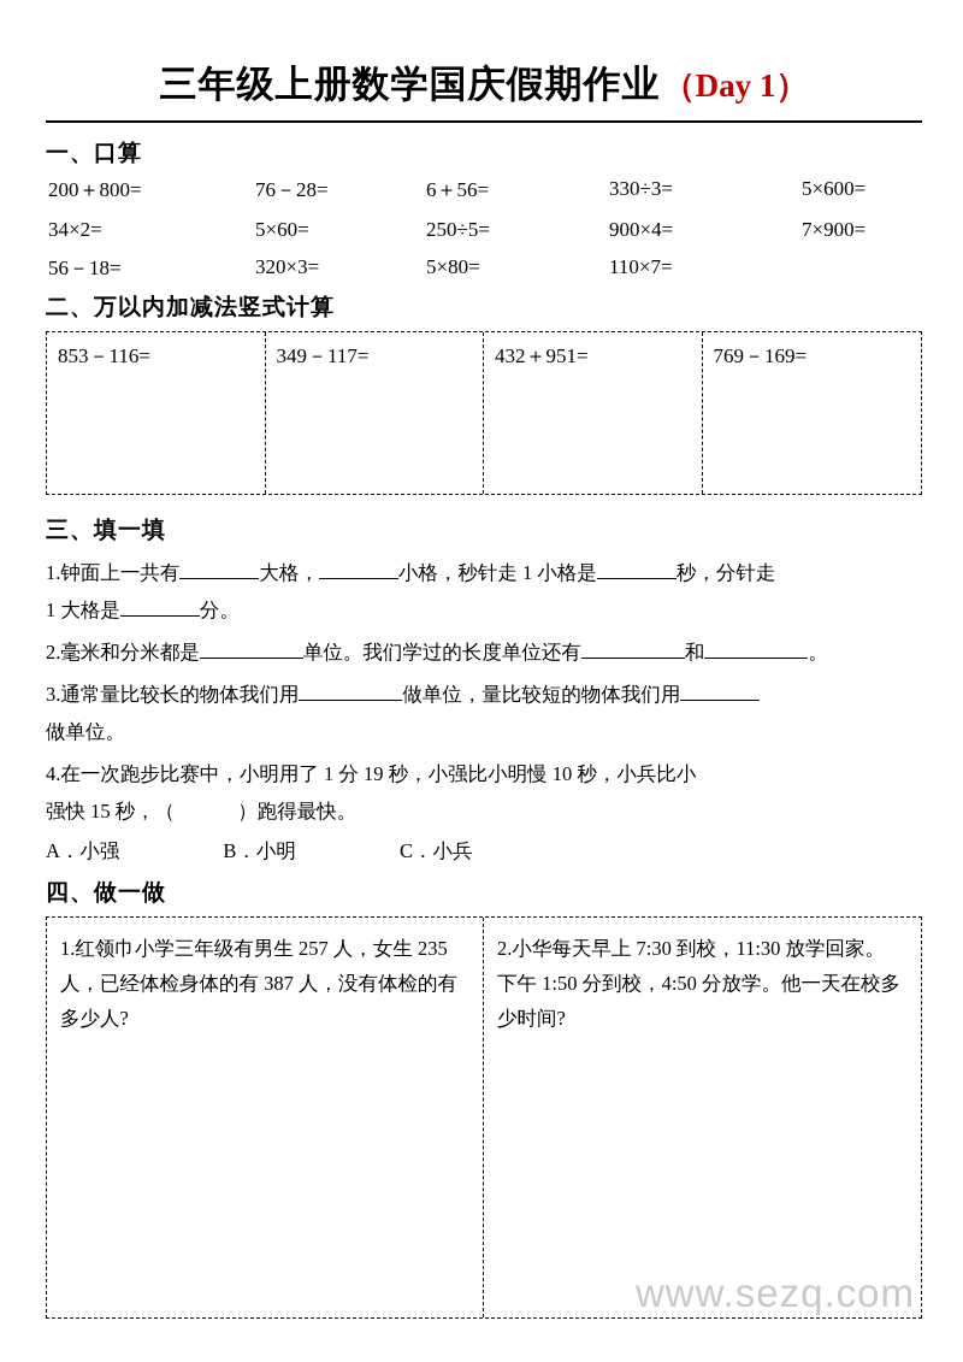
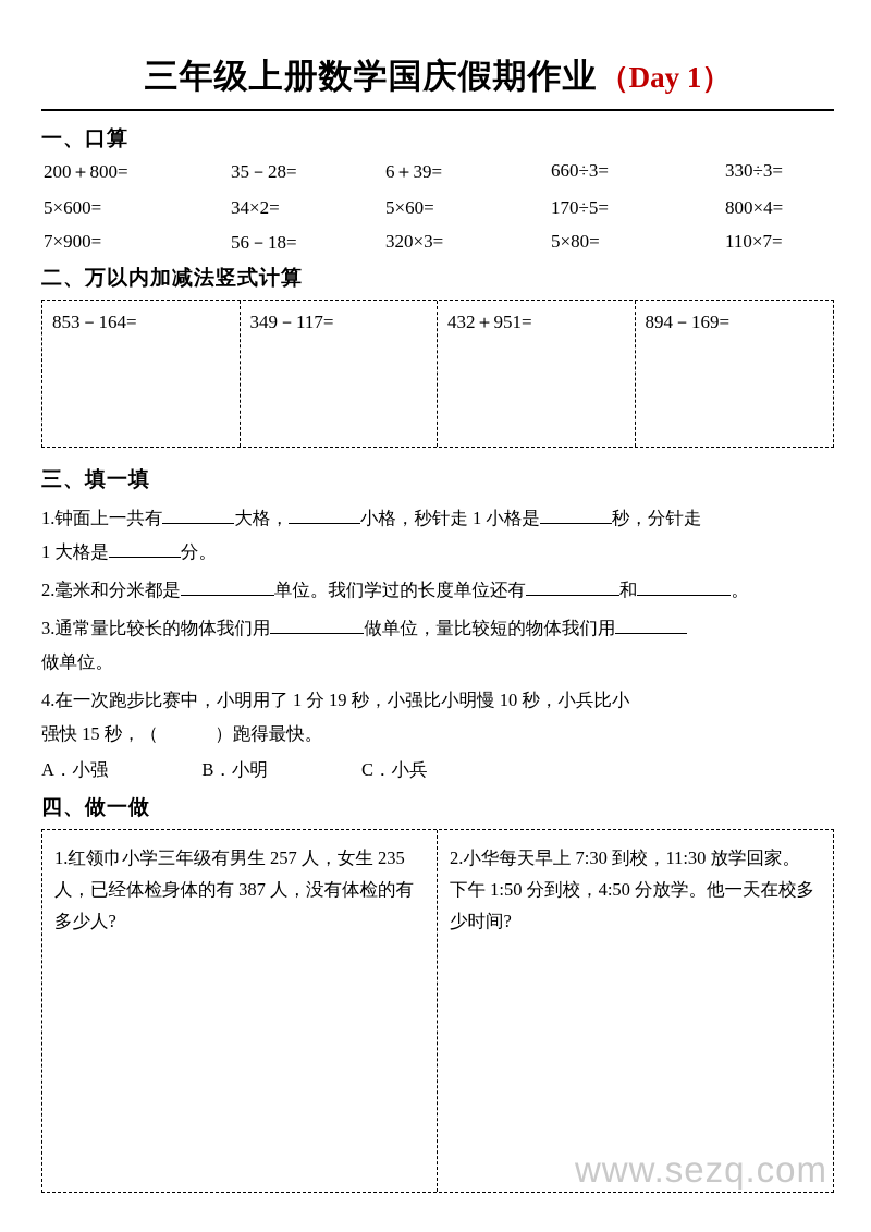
  三年级上册数学国庆假期作业
  （Day 1）
  一、口算
  200＋800=
- 76－28=
+ 35－28=
- 6＋56=
+ 6＋39=
+ 660÷3=
  330÷3=
  5×600=
  34×2=
  5×60=
- 250÷5=
+ 170÷5=
- 900×4=
+ 800×4=
  7×900=
  56－18=
  320×3=
  5×80=
  110×7=
  二、万以内加减法竖式计算
- 853－116=
+ 853－164=
  349－117=
  432＋951=
- 769－169=
+ 894－169=
  三、填一填
  1.钟面上一共有 大格， 小格，秒针走 1 小格是 秒，分针走
  1 大格是 分。
  2.毫米和分米都是 单位。我们学过的长度单位还有 和 。
  3.通常量比较长的物体我们用 做单位，量比较短的物体我们用
  做单位。
  4.在一次跑步比赛中，小明用了 1 分 19 秒，小强比小明慢 10 秒，小兵比小
  强快 15 秒，（ ）跑得最快。
  A．小强
  B．小明
  C．小兵
  四、做一做
  1.红领巾小学三年级有男生 257 人，女生 235 人，已经体检身体的有 387 人，没有体检的有多少人?
  2.小华每天早上 7:30 到校，11:30 放学回家。下午 1:50 分到校，4:50 分放学。他一天在校多少时间?
  www.sezq.com
